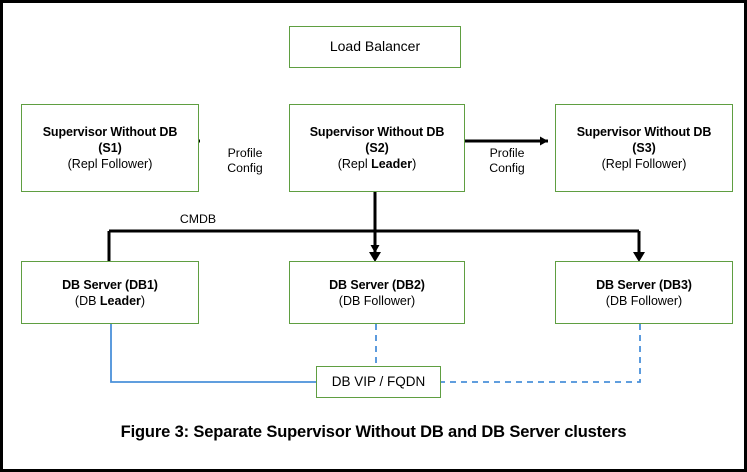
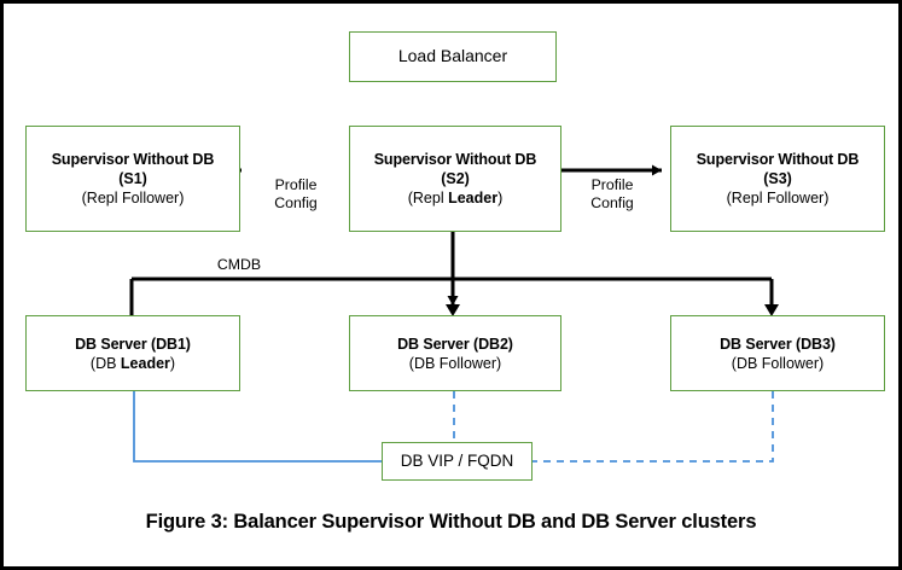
  Load Balancer
  Supervisor Without DB
  (S1)
  (Repl Follower)
  Supervisor Without DB
  (S2)
  (Repl Leader)
  Supervisor Without DB
  (S3)
  (Repl Follower)
  DB Server (DB1)
  (DB Leader)
  DB Server (DB2)
  (DB Follower)
  DB Server (DB3)
  (DB Follower)
  DB VIP / FQDN
  Profile
  Config
  Profile
  Config
  CMDB
- Figure 3: Separate Supervisor Without DB and DB Server clusters
+ Figure 3: Balancer Supervisor Without DB and DB Server clusters
